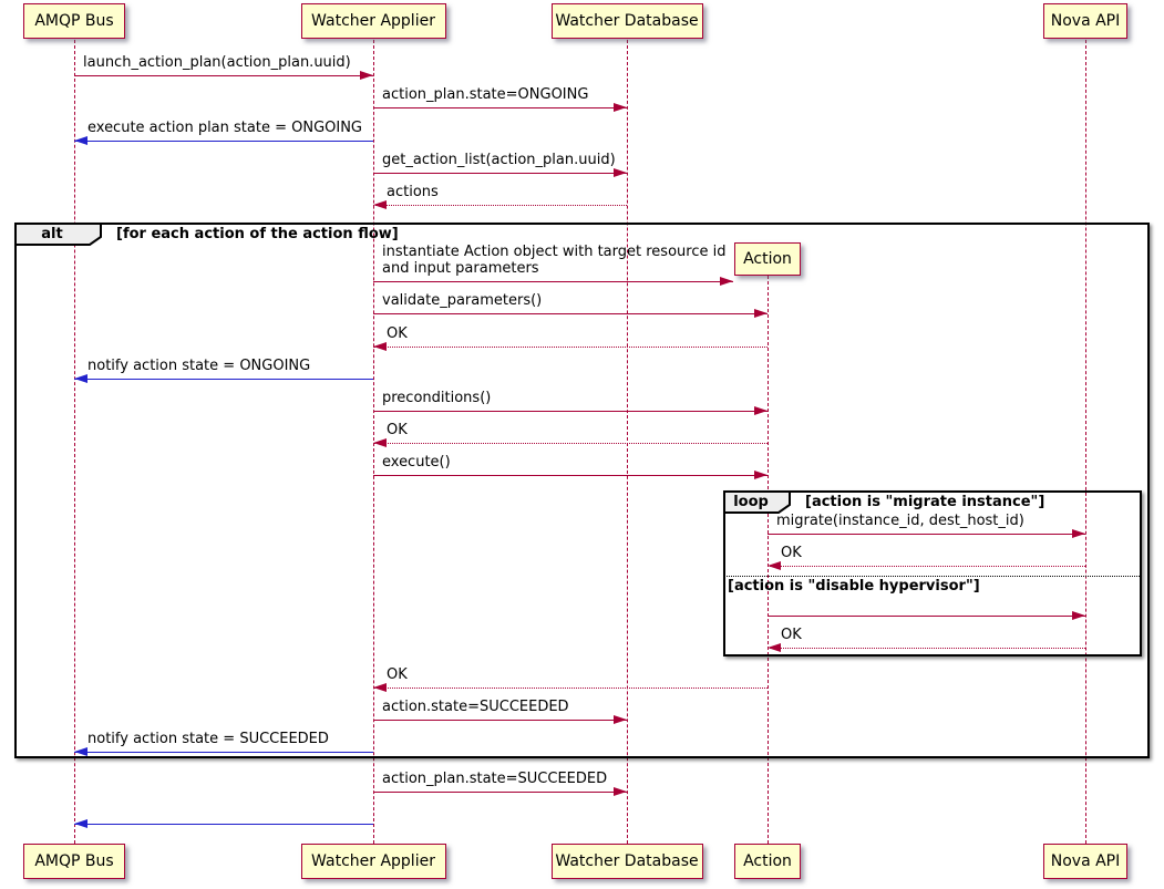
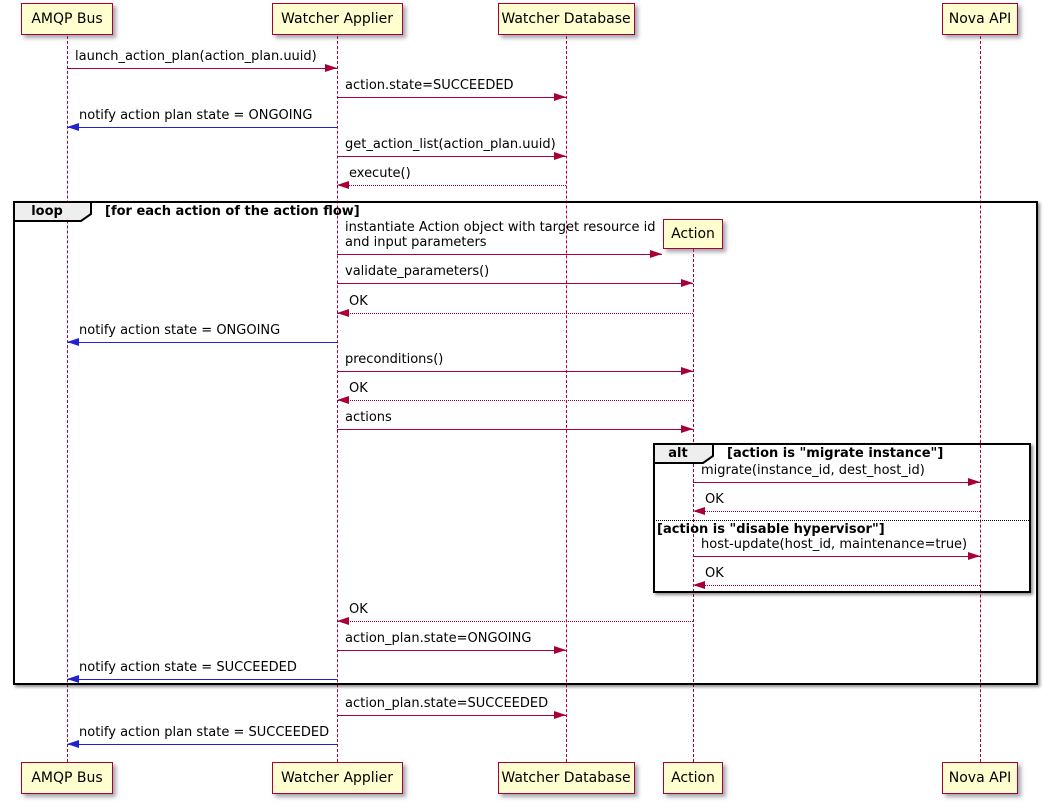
- alt
+ loop
  [for each action of the action flow]
- loop
+ alt
  [action is "migrate instance"]
  [action is "disable hypervisor"]
  launch_action_plan(action_plan.uuid)
- action_plan.state=ONGOING
+ action.state=SUCCEEDED
- execute action plan state = ONGOING
+ notify action plan state = ONGOING
  get_action_list(action_plan.uuid)
- actions
+ execute()
  instantiate Action object with target resource id
  and input parameters
  validate_parameters()
  OK
  notify action state = ONGOING
  preconditions()
  OK
- execute()
+ actions
  migrate(instance_id, dest_host_id)
  OK
+ host-update(host_id, maintenance=true)
  OK
  OK
- action.state=SUCCEEDED
+ action_plan.state=ONGOING
  notify action state = SUCCEEDED
  action_plan.state=SUCCEEDED
+ notify action plan state = SUCCEEDED
  AMQP Bus
  AMQP Bus
  Watcher Applier
  Watcher Applier
  Watcher Database
  Watcher Database
  Action
  Action
  Nova API
  Nova API
